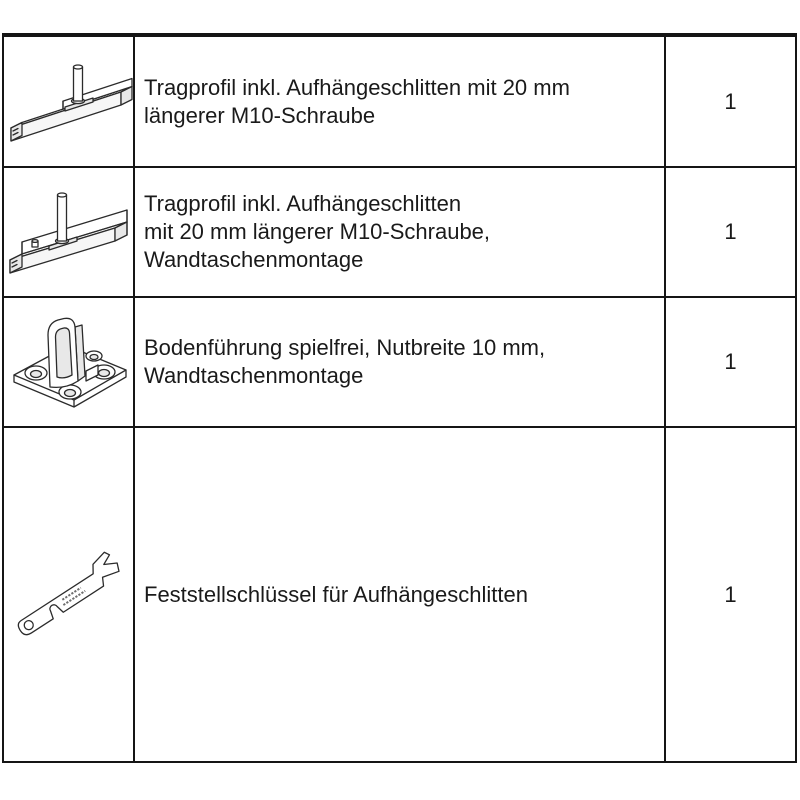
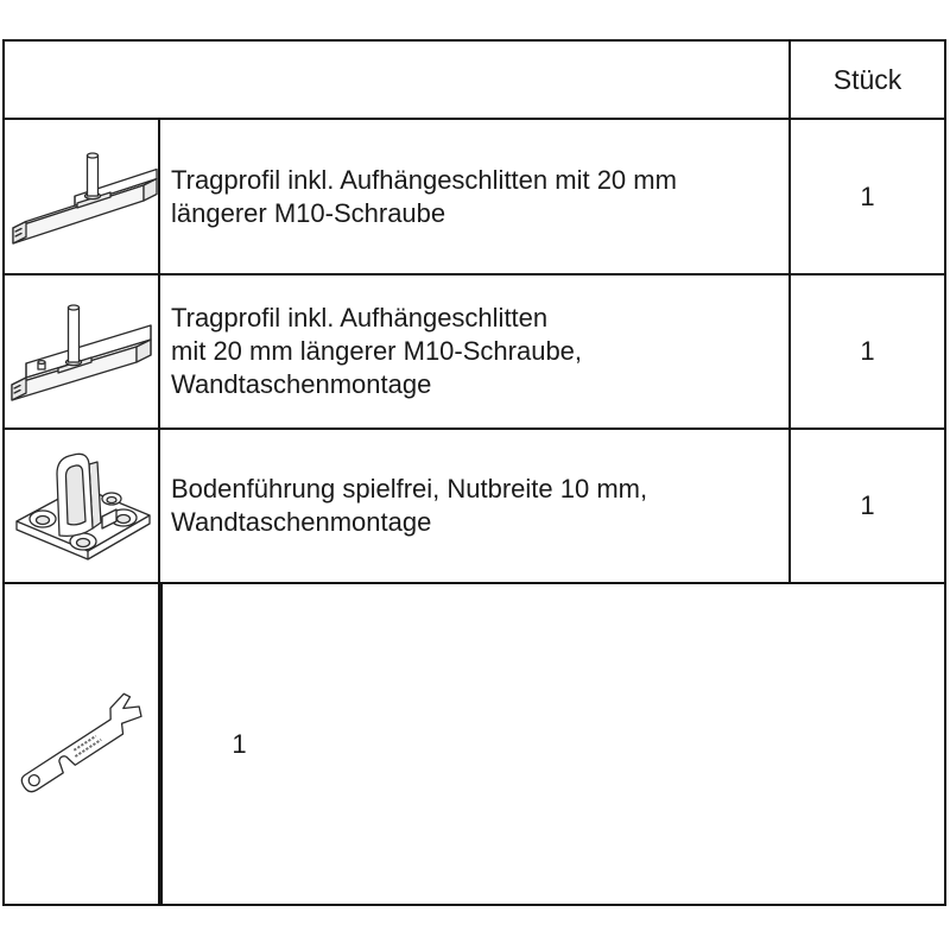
+ Stück
  Tragprofil inkl. Aufhängeschlitten mit 20 mm
  längerer M10-Schraube
  1
  Tragprofil inkl. Aufhängeschlitten
  mit 20 mm längerer M10-Schraube,
  Wandtaschenmontage
  1
  Bodenführung spielfrei, Nutbreite 10 mm,
  Wandtaschenmontage
  1
- Feststellschlüssel für Aufhängeschlitten
  1
